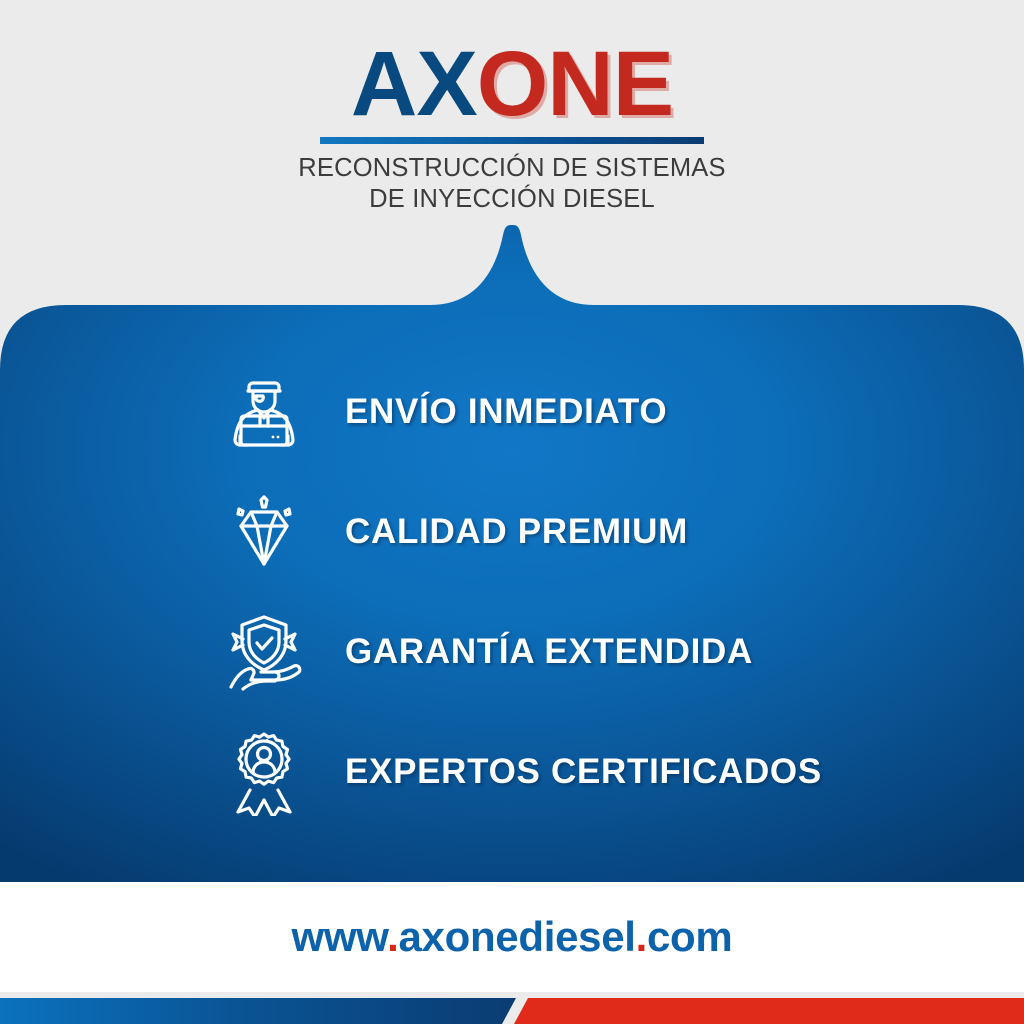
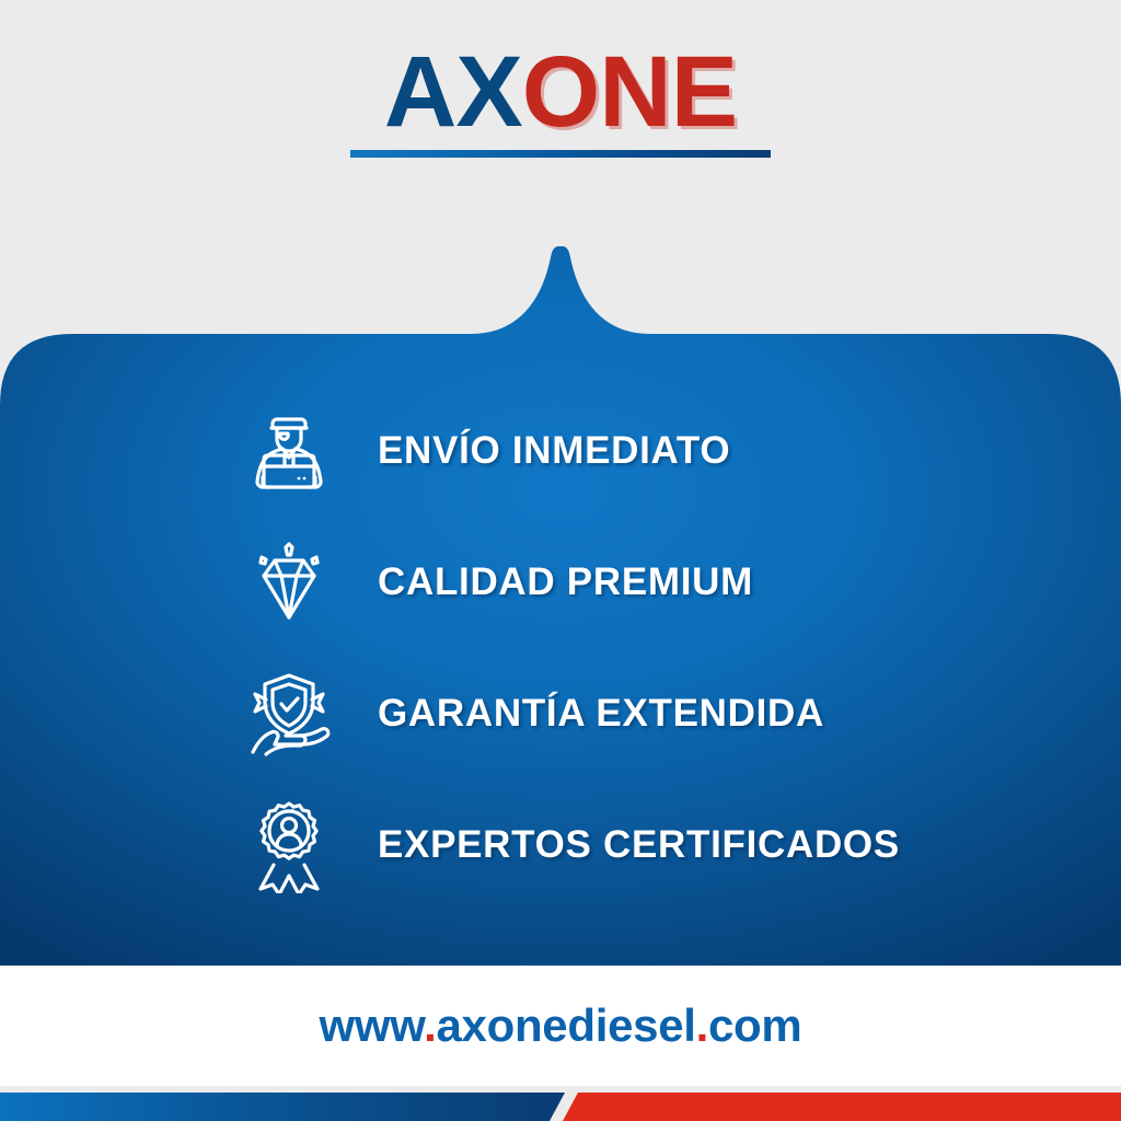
  AXONE
- RECONSTRUCCIÓN DE SISTEMAS
- DE INYECCIÓN DIESEL
  ENVÍO INMEDIATO
  CALIDAD PREMIUM
  GARANTÍA EXTENDIDA
  EXPERTOS CERTIFICADOS
  www.axonediesel.com
